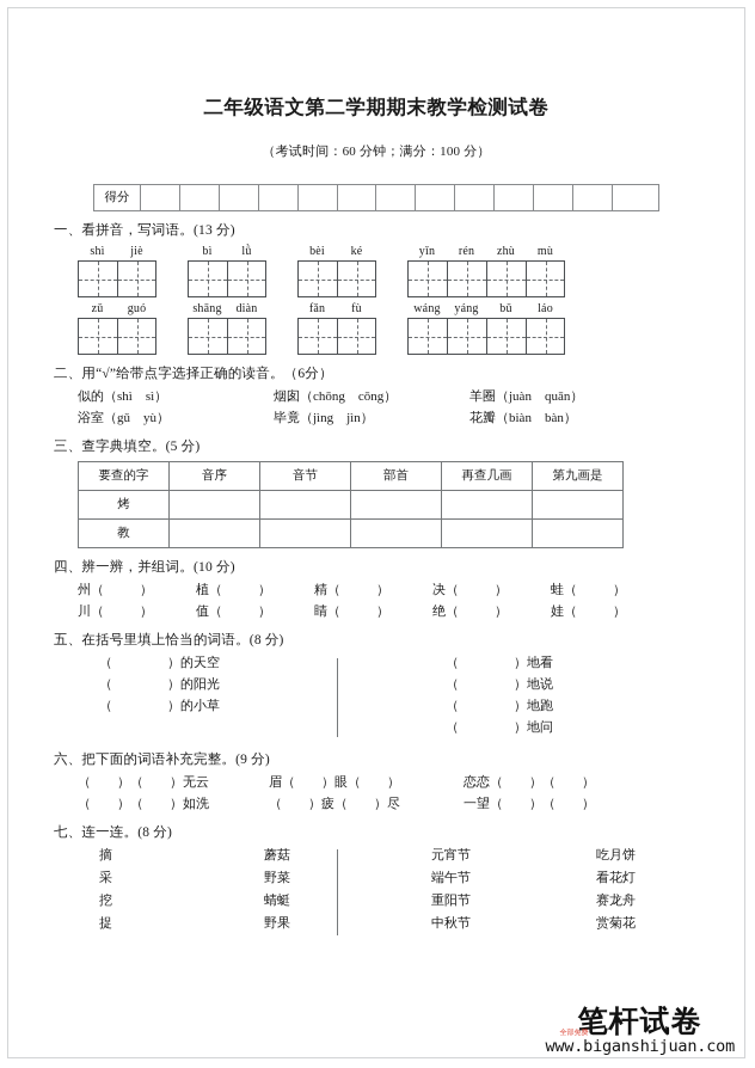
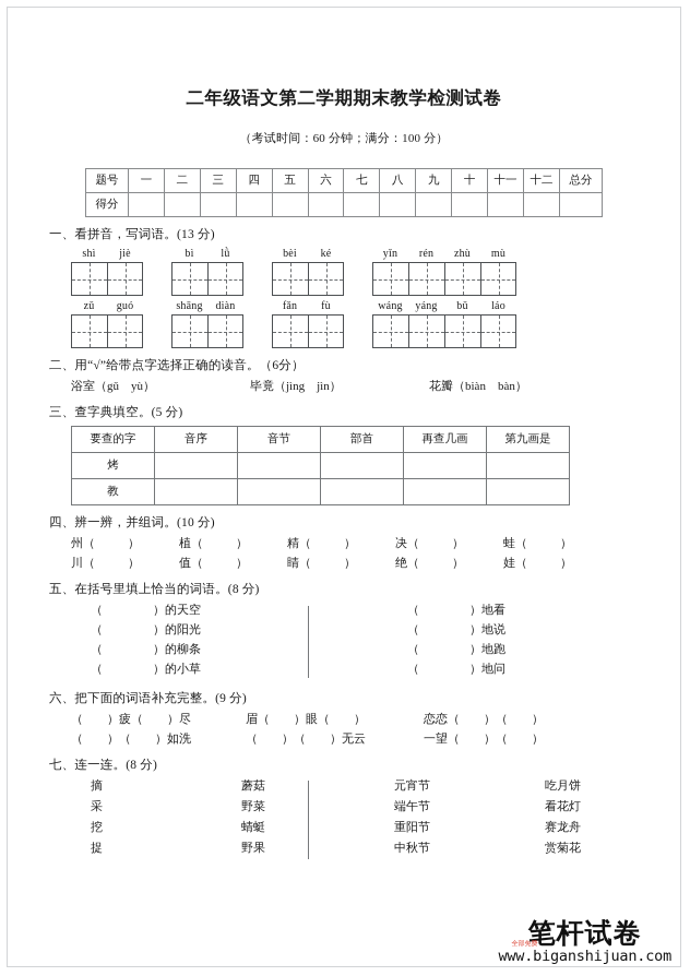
  二年级语文第二学期期末教学检测试卷
  （考试时间：60 分钟；满分：100 分）
+ 题号	一	二	三	四	五	六	七	八	九	十	十一	十二	总分
  得分
  一、看拼音，写词语。(13 分)
  shì
  jiè
  bì
  lǜ
  bèi
  ké
  yǐn
  rén
  zhù
  mù
  zǔ
  guó
  shāng
  diàn
  fǎn
  fù
  wáng
  yáng
  bǔ
  láo
  二、用“√”给带点字选择正确的读音。（6分）
- 似的（shì sì）
- 烟囱（chōng cōng）
- 羊圈（juàn quān）
  浴室（gǔ yù）
  毕竟（jìng jìn）
  花瓣（biàn bàn）
  三、查字典填空。(5 分)
  要查的字	音序	音节	部首	再查几画	第九画是
  烤
  教
  四、辨一辨，并组词。(10 分)
  州（ ）
  植（ ）
  精（ ）
  决（ ）
  蛙（ ）
  川（ ）
  值（ ）
  睛（ ）
  绝（ ）
  娃（ ）
  五、在括号里填上恰当的词语。(8 分)
  （ ）的天空
  （ ）的阳光
+ （ ）的柳条
  （ ）的小草
  （ ）地看
  （ ）地说
  （ ）地跑
  （ ）地问
  六、把下面的词语补充完整。(9 分)
- （ ）（ ）无云
+ （ ）疲（ ）尽
  眉（ ）眼（ ）
  恋恋（ ）（ ）
  （ ）（ ）如洗
- （ ）疲（ ）尽
+ （ ）（ ）无云
  一望（ ）（ ）
  七、连一连。(8 分)
  摘
  采
  挖
  捉
  蘑菇
  野菜
  蜻蜓
  野果
  元宵节
  端午节
  重阳节
  中秋节
  吃月饼
  看花灯
  赛龙舟
  赏菊花
  笔杆试卷
  www.biganshijuan.com
